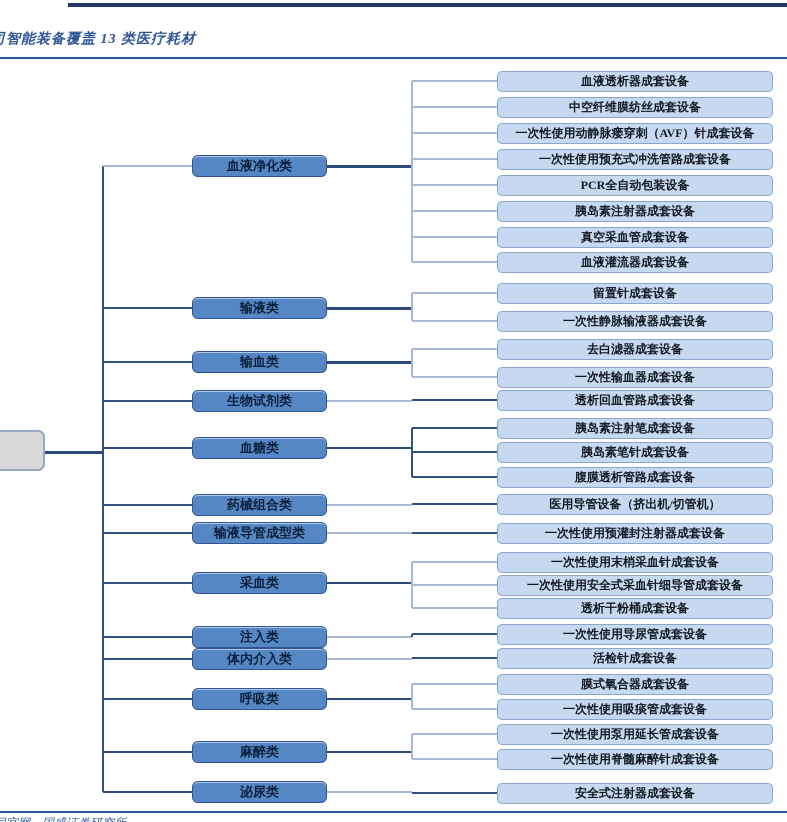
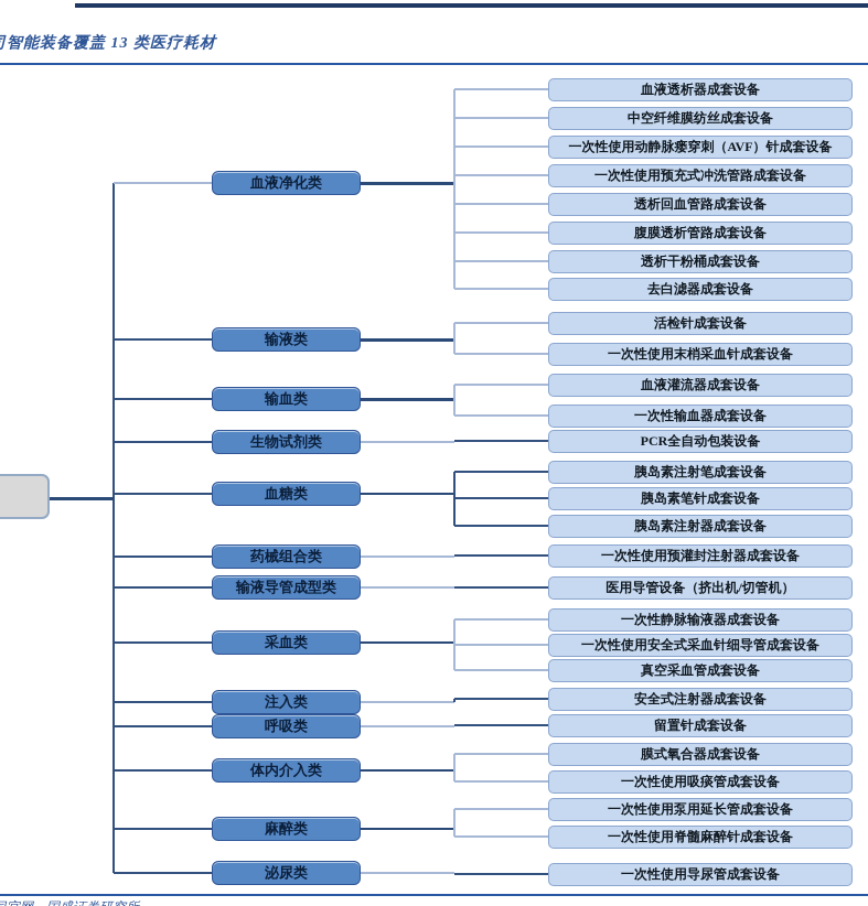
  智能装备覆盖 13 类医疗耗材
  血液净化类
  血液透析器成套设备
  中空纤维膜纺丝成套设备
  一次性使用动静脉瘘穿刺（AVF）针成套设备
  一次性使用预充式冲洗管路成套设备
- PCR全自动包装设备
+ 透析回血管路成套设备
- 胰岛素注射器成套设备
+ 腹膜透析管路成套设备
- 真空采血管成套设备
+ 透析干粉桶成套设备
- 血液灌流器成套设备
+ 去白滤器成套设备
  输液类
- 留置针成套设备
+ 活检针成套设备
- 一次性静脉输液器成套设备
+ 一次性使用末梢采血针成套设备
  输血类
- 去白滤器成套设备
+ 血液灌流器成套设备
  一次性输血器成套设备
  生物试剂类
- 透析回血管路成套设备
+ PCR全自动包装设备
  血糖类
  胰岛素注射笔成套设备
  胰岛素笔针成套设备
- 腹膜透析管路成套设备
+ 胰岛素注射器成套设备
  药械组合类
- 医用导管设备（挤出机/切管机）
+ 一次性使用预灌封注射器成套设备
  输液导管成型类
- 一次性使用预灌封注射器成套设备
+ 医用导管设备（挤出机/切管机）
  采血类
- 一次性使用末梢采血针成套设备
+ 一次性静脉输液器成套设备
  一次性使用安全式采血针细导管成套设备
- 透析干粉桶成套设备
+ 真空采血管成套设备
  注入类
- 一次性使用导尿管成套设备
+ 安全式注射器成套设备
- 体内介入类
+ 呼吸类
- 活检针成套设备
+ 留置针成套设备
- 呼吸类
+ 体内介入类
  膜式氧合器成套设备
  一次性使用吸痰管成套设备
  麻醉类
  一次性使用泵用延长管成套设备
  一次性使用脊髓麻醉针成套设备
  泌尿类
- 安全式注射器成套设备
+ 一次性使用导尿管成套设备
